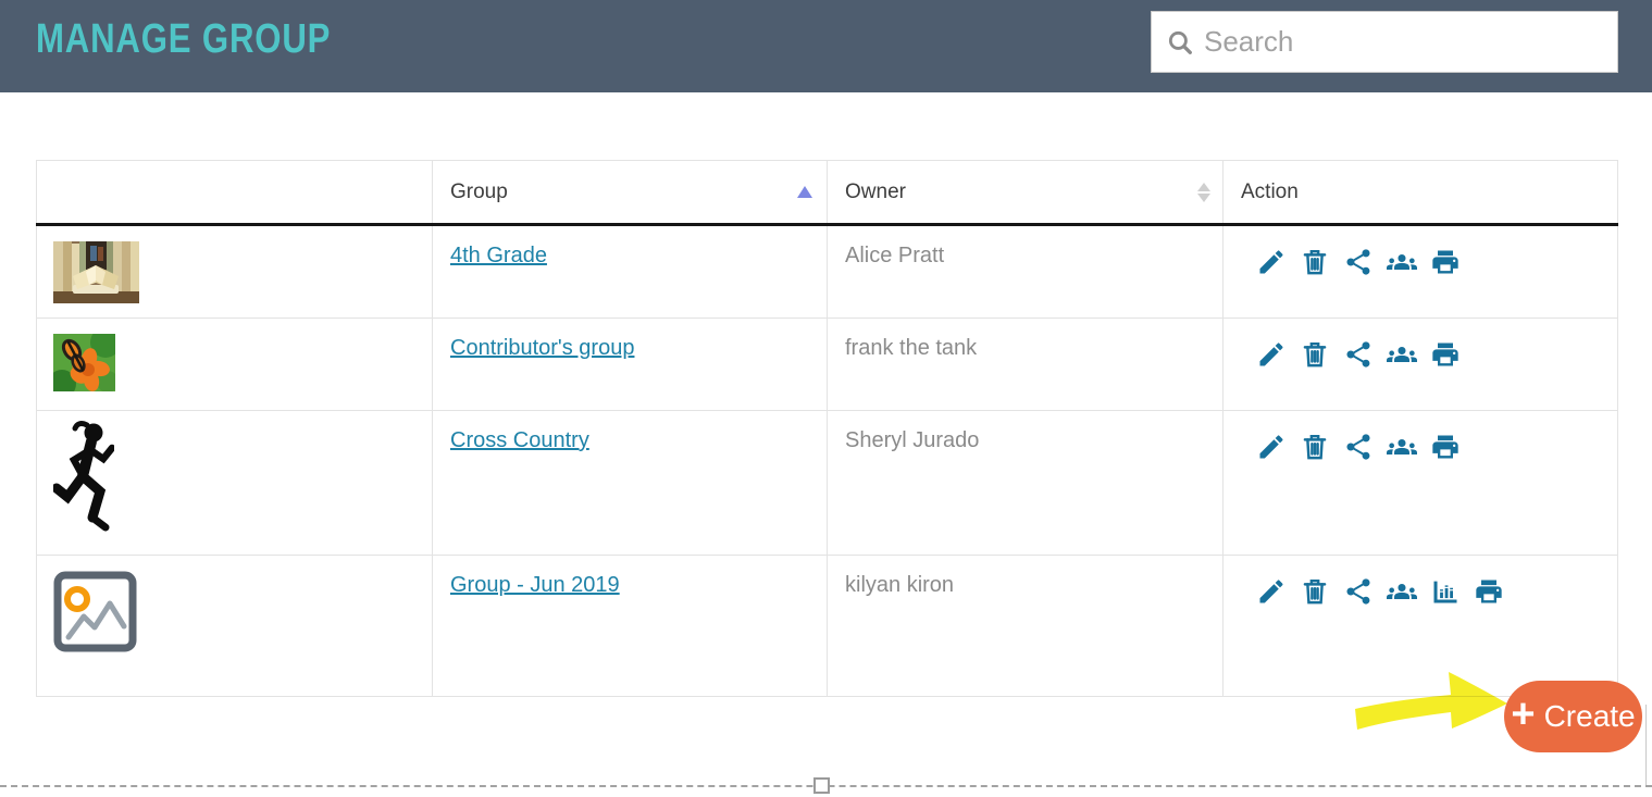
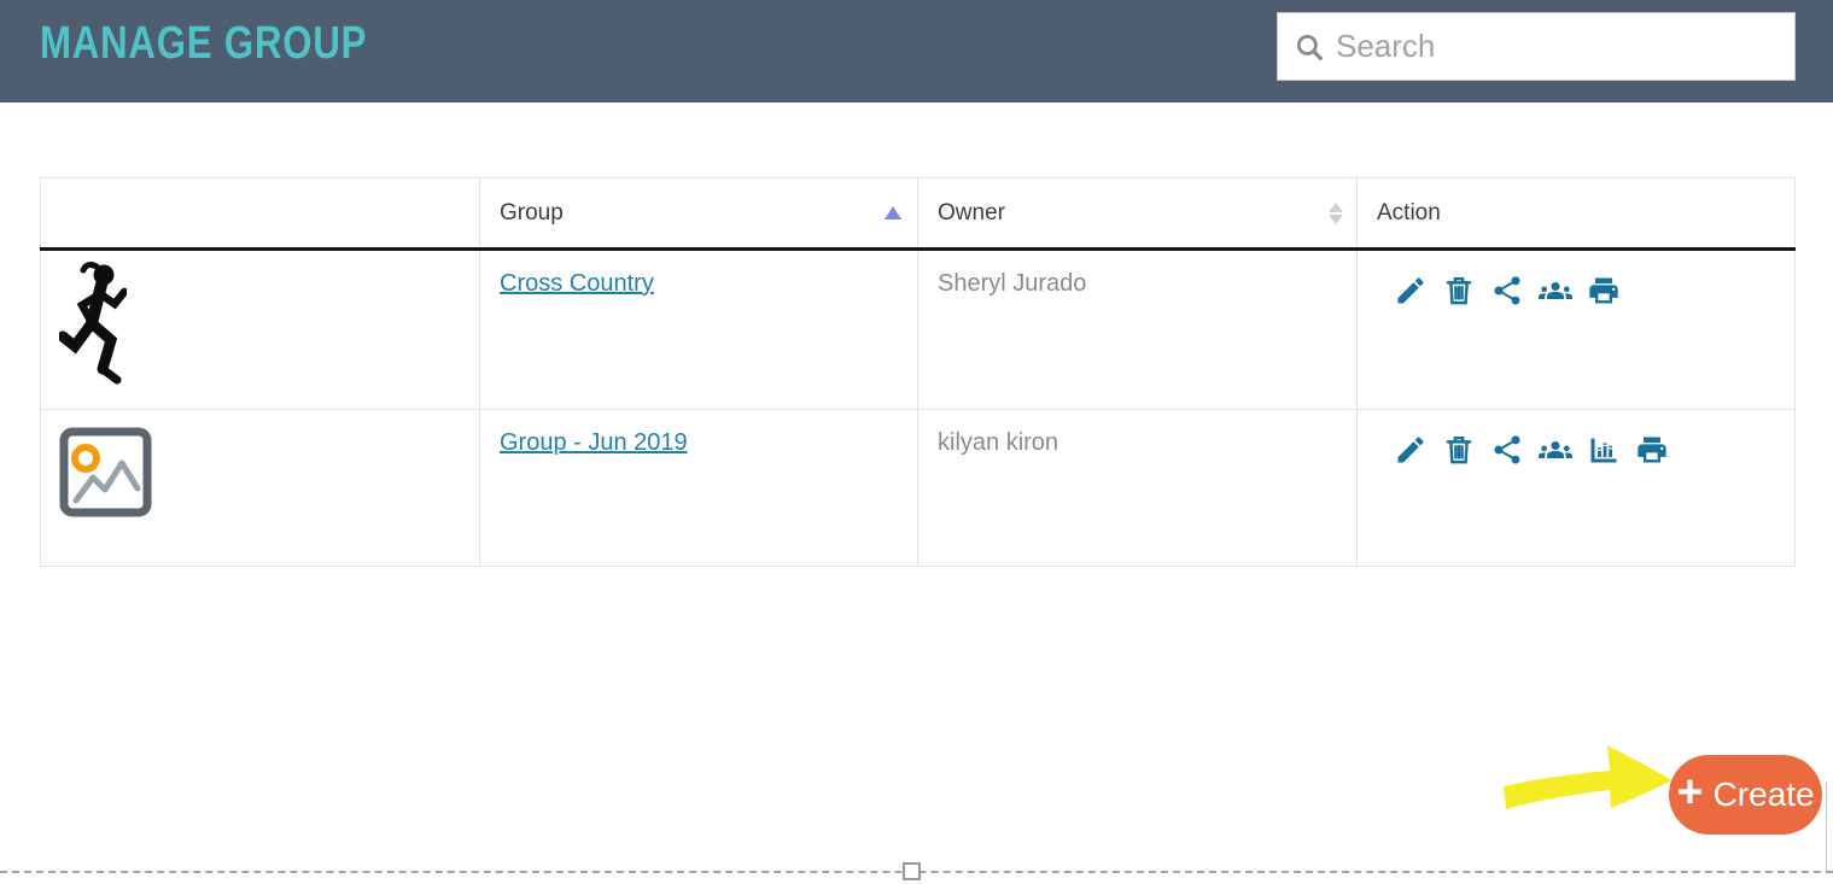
  MANAGE GROUP
  Search
  	Group	Owner	Action
- 	4th Grade	Alice Pratt
- 	Contributor's group	frank the tank
  	Cross Country	Sheryl Jurado
  	Group - Jun 2019	kilyan kiron
  +
  Create
